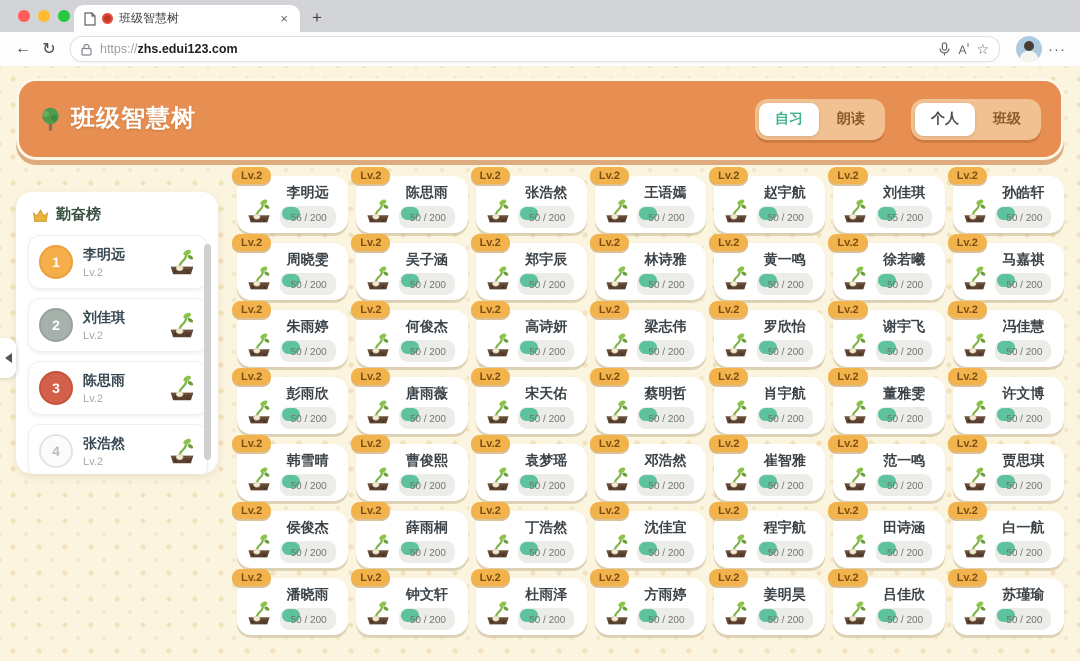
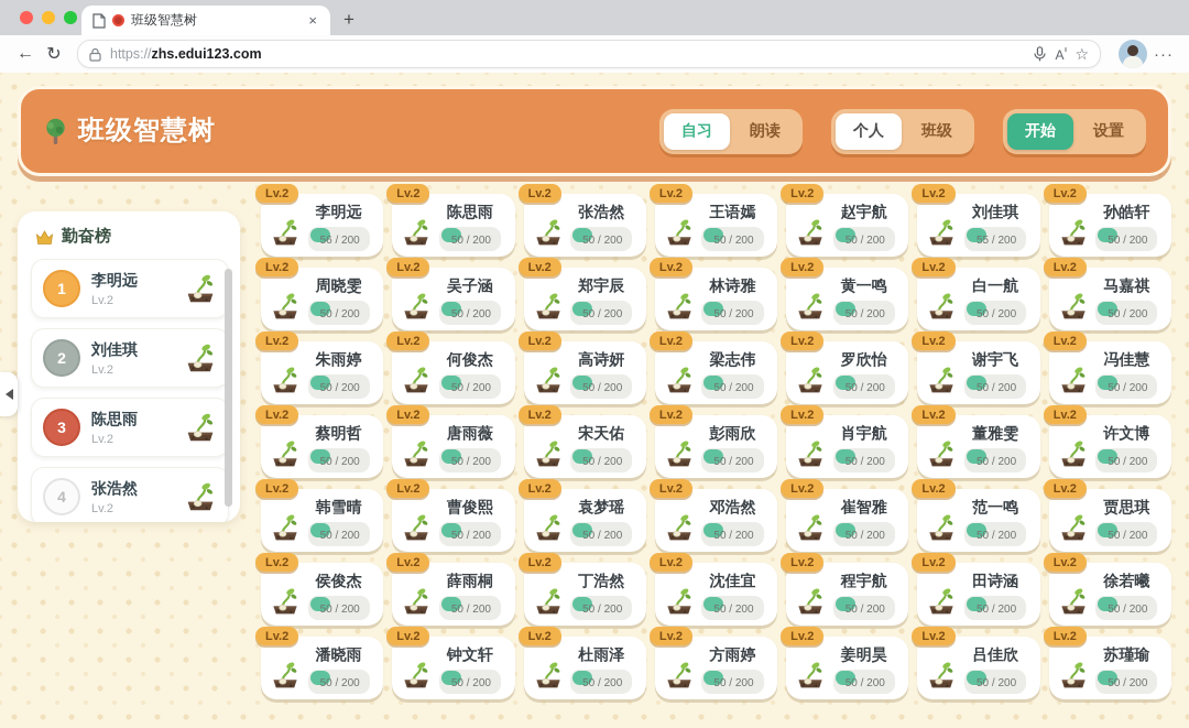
  班级智慧树
  ×
  +
  ←
  ↻
  https://zhs.edui123.com
  A⁾⁾
  ☆
  ···
  班级智慧树
  自习
  朗读
  个人
  班级
+ 开始
+ 设置
  勤奋榜
  1
  李明远
  Lv.2
  2
  刘佳琪
  Lv.2
  3
  陈思雨
  Lv.2
  4
  张浩然
  Lv.2
  Lv.2
  李明远
  56 / 200
  Lv.2
  陈思雨
  50 / 200
  Lv.2
  张浩然
  50 / 200
  Lv.2
  王语嫣
  50 / 200
  Lv.2
  赵宇航
  50 / 200
  Lv.2
  刘佳琪
  55 / 200
  Lv.2
  孙皓轩
  50 / 200
  Lv.2
  周晓雯
  50 / 200
  Lv.2
  吴子涵
  50 / 200
  Lv.2
  郑宇辰
  50 / 200
  Lv.2
  林诗雅
  50 / 200
  Lv.2
  黄一鸣
  50 / 200
  Lv.2
- 徐若曦
+ 白一航
  50 / 200
  Lv.2
  马嘉祺
  50 / 200
  Lv.2
  朱雨婷
  50 / 200
  Lv.2
  何俊杰
  50 / 200
  Lv.2
  高诗妍
  50 / 200
  Lv.2
  梁志伟
  50 / 200
  Lv.2
  罗欣怡
  50 / 200
  Lv.2
  谢宇飞
  50 / 200
  Lv.2
  冯佳慧
  50 / 200
  Lv.2
- 彭雨欣
+ 蔡明哲
  50 / 200
  Lv.2
  唐雨薇
  50 / 200
  Lv.2
  宋天佑
  50 / 200
  Lv.2
- 蔡明哲
+ 彭雨欣
  50 / 200
  Lv.2
  肖宇航
  50 / 200
  Lv.2
  董雅雯
  50 / 200
  Lv.2
  许文博
  50 / 200
  Lv.2
  韩雪晴
  50 / 200
  Lv.2
  曹俊熙
  50 / 200
  Lv.2
  袁梦瑶
  50 / 200
  Lv.2
  邓浩然
  50 / 200
  Lv.2
  崔智雅
  50 / 200
  Lv.2
  范一鸣
  50 / 200
  Lv.2
  贾思琪
  50 / 200
  Lv.2
  侯俊杰
  50 / 200
  Lv.2
  薛雨桐
  50 / 200
  Lv.2
  丁浩然
  50 / 200
  Lv.2
  沈佳宜
  50 / 200
  Lv.2
  程宇航
  50 / 200
  Lv.2
  田诗涵
  50 / 200
  Lv.2
- 白一航
+ 徐若曦
  50 / 200
  Lv.2
  潘晓雨
  50 / 200
  Lv.2
  钟文轩
  50 / 200
  Lv.2
  杜雨泽
  50 / 200
  Lv.2
  方雨婷
  50 / 200
  Lv.2
  姜明昊
  50 / 200
  Lv.2
  吕佳欣
  50 / 200
  Lv.2
  苏瑾瑜
  50 / 200
